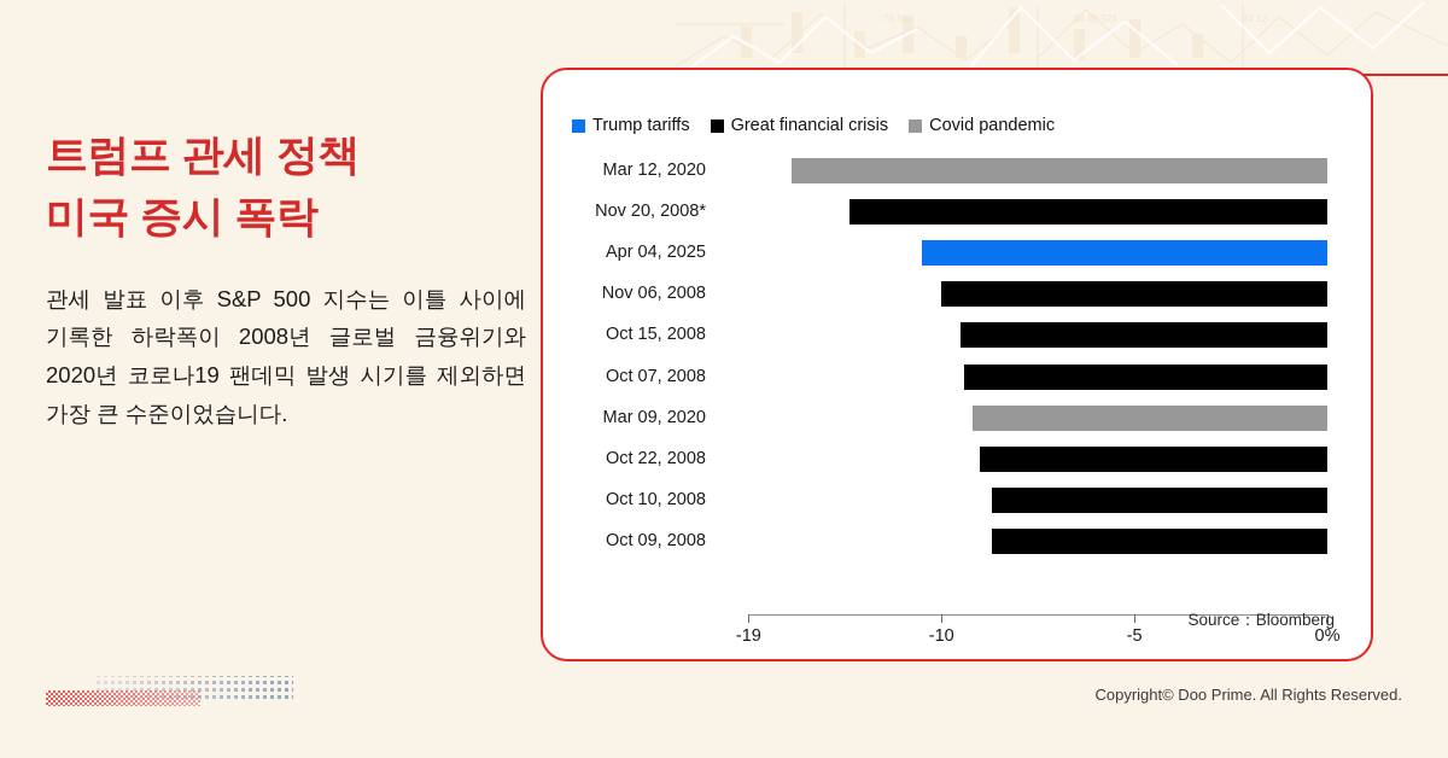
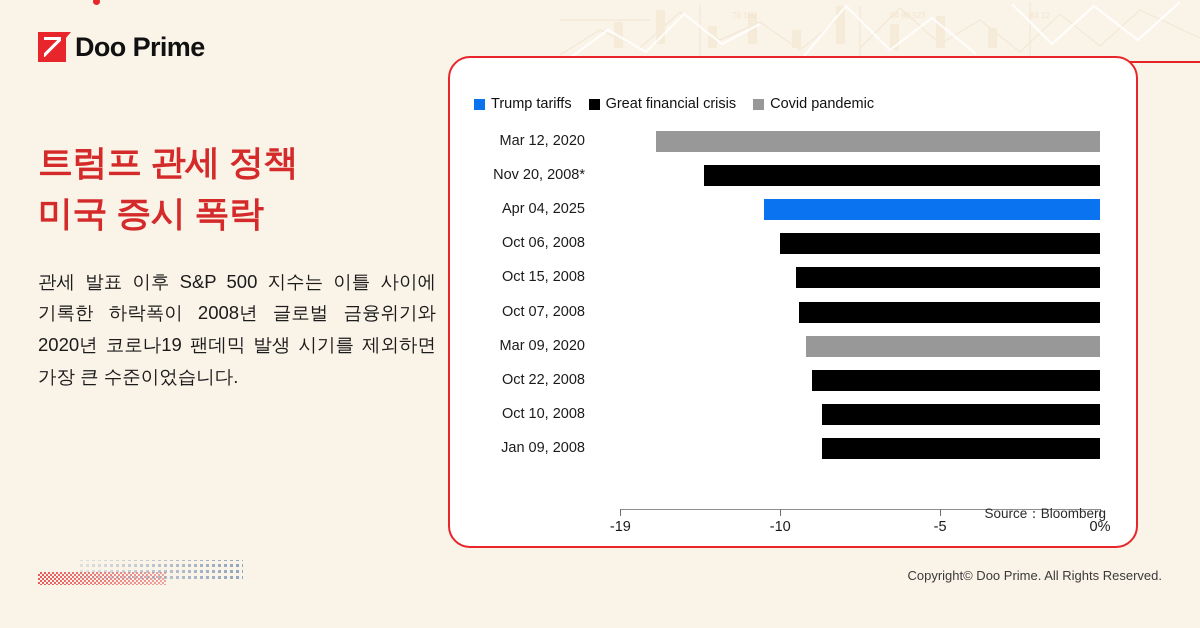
  76 180
  04 88 523
  84 12
+ Doo Prime
  트럼프 관세 정책
  미국 증시 폭락
  관세 발표 이후 S&P 500 지수는 이틀 사이에 기록한 하락폭이 2008년 글로벌 금융위기와 2020년 코로나19 팬데믹 발생 시기를 제외하면 가장 큰 수준이었습니다.
  Trump tariffs
  Great financial crisis
  Covid pandemic
  Mar 12, 2020
  Nov 20, 2008*
  Apr 04, 2025
- Nov 06, 2008
+ Oct 06, 2008
  Oct 15, 2008
  Oct 07, 2008
  Mar 09, 2020
  Oct 22, 2008
  Oct 10, 2008
- Oct 09, 2008
+ Jan 09, 2008
  -19
  -10
  -5
  0%
  Source：Bloomberg
  Copyright© Doo Prime. All Rights Reserved.
